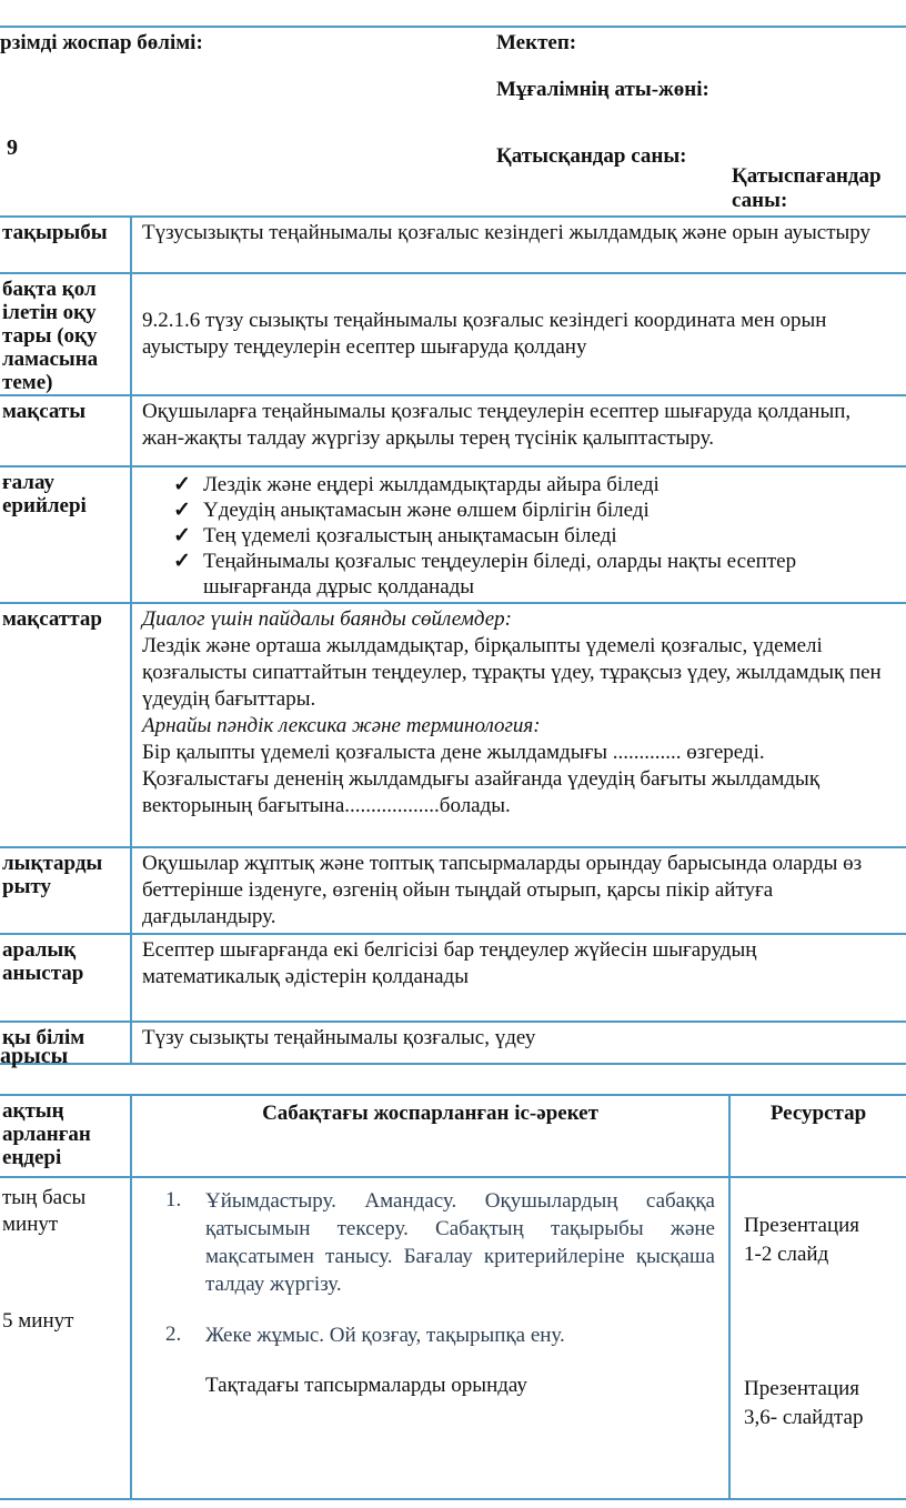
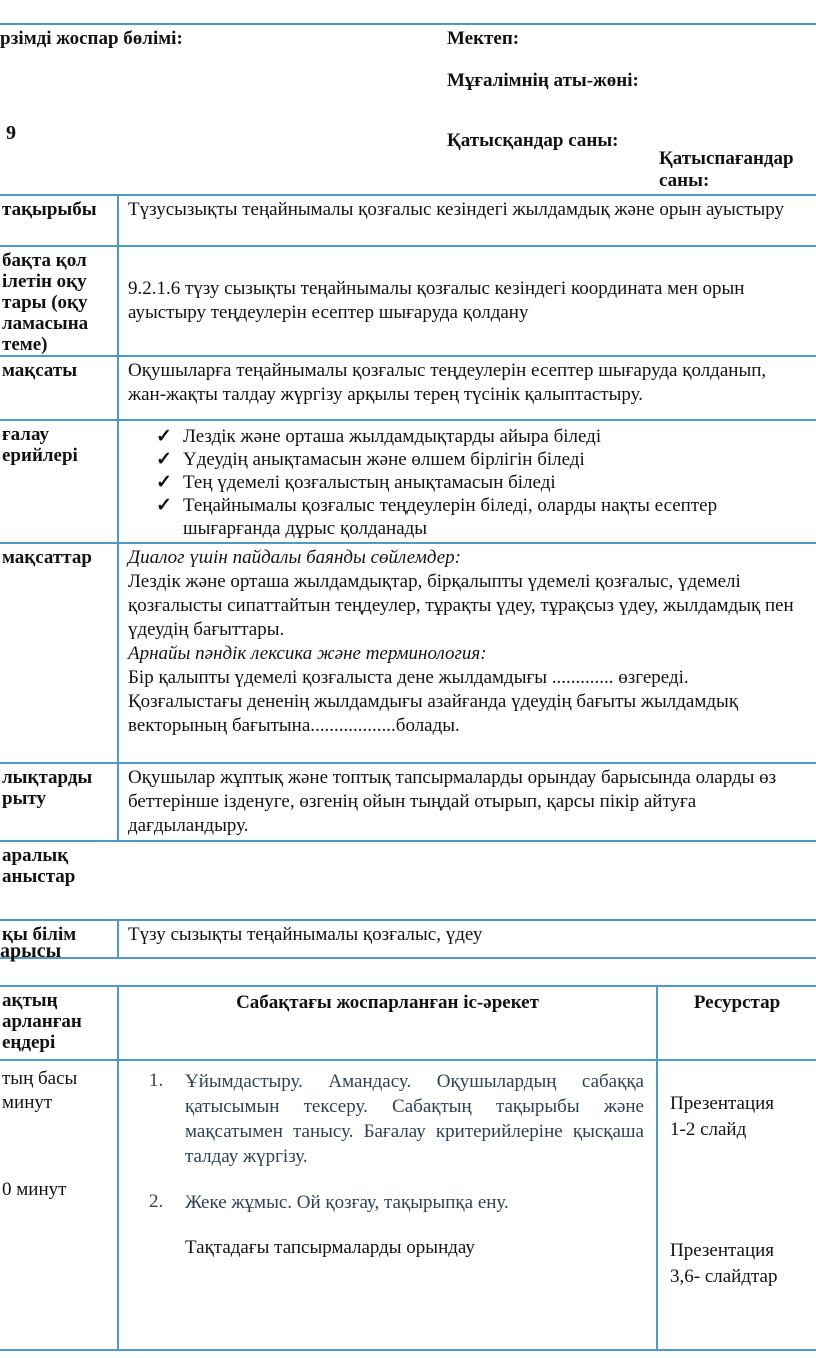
  рзімді жоспар бөлімі:
  Мектеп:
  Мұғалімнің аты-жөні:
  9
  Қатысқандар саны:
  Қатыспағандар саны:
  тақырыбы
  Түзусызықты теңайнымалы қозғалыс кезіндегі жылдамдық және орын ауыстыру
  бақта қол
  ілетін оқу
  тары (оқу
  ламасына
  теме)
  9.2.1.6 түзу сызықты теңайнымалы қозғалыс кезіндегі координата мен орын ауыстыру теңдеулерін есептер шығаруда қолдану
  мақсаты
  Оқушыларға теңайнымалы қозғалыс теңдеулерін есептер шығаруда қолданып, жан-жақты талдау жүргізу арқылы терең түсінік қалыптастыру.
  ғалау
  ерийлері
  ✓
- Лездік және еңдері жылдамдықтарды айыра біледі
+ Лездік және орташа жылдамдықтарды айыра біледі
  ✓
  Үдеудің анықтамасын және өлшем бірлігін біледі
  ✓
  Тең үдемелі қозғалыстың анықтамасын біледі
  ✓
  Теңайнымалы қозғалыс теңдеулерін біледі, оларды нақты есептер шығарғанда дұрыс қолданады
  мақсаттар
  Диалог үшін пайдалы баянды сөйлемдер:
  Лездік және орташа жылдамдықтар, бірқалыпты үдемелі қозғалыс, үдемелі қозғалысты сипаттайтын теңдеулер, тұрақты үдеу, тұрақсыз үдеу, жылдамдық пен үдеудің бағыттары.
  Арнайы пәндік лексика және терминология:
  Бір қалыпты үдемелі қозғалыста дене жылдамдығы ............. өзгереді.
  Қозғалыстағы дененің жылдамдығы азайғанда үдеудің бағыты жылдамдық векторының бағытына..................болады.
  лықтарды
  рыту
  Оқушылар жұптық және топтық тапсырмаларды орындау барысында оларды өз беттерінше ізденуге, өзгенің ойын тыңдай отырып, қарсы пікір айтуға дағдыландыру.
  аралық
  аныстар
- Есептер шығарғанда екі белгісізі бар теңдеулер жүйесін шығарудың математикалық әдістерін қолданады
  қы білім
  Түзу сызықты теңайнымалы қозғалыс, үдеу
  арысы
  ақтың
  арланған
  еңдері
  Сабақтағы жоспарланған іс-әрекет
  Ресурстар
  тың басы
  минут
- 5 минут
+ 0 минут
  1.
  Ұйымдастыру. Амандасу. Оқушылардың сабаққа қатысымын тексеру. Сабақтың тақырыбы және мақсатымен танысу. Бағалау критерийлеріне қысқаша талдау жүргізу.
  2.
  Жеке жұмыс. Ой қозғау, тақырыпқа ену.
  Тақтадағы тапсырмаларды орындау
  Презентация
  1-2 слайд
  Презентация
  3,6- слайдтар
